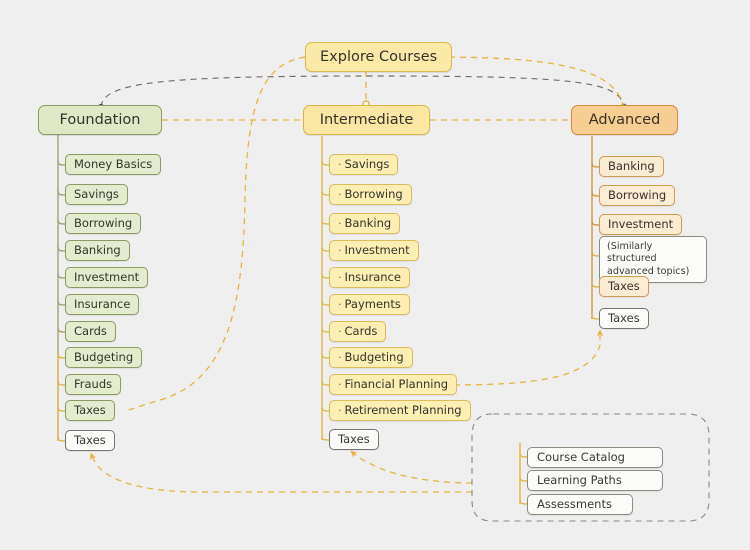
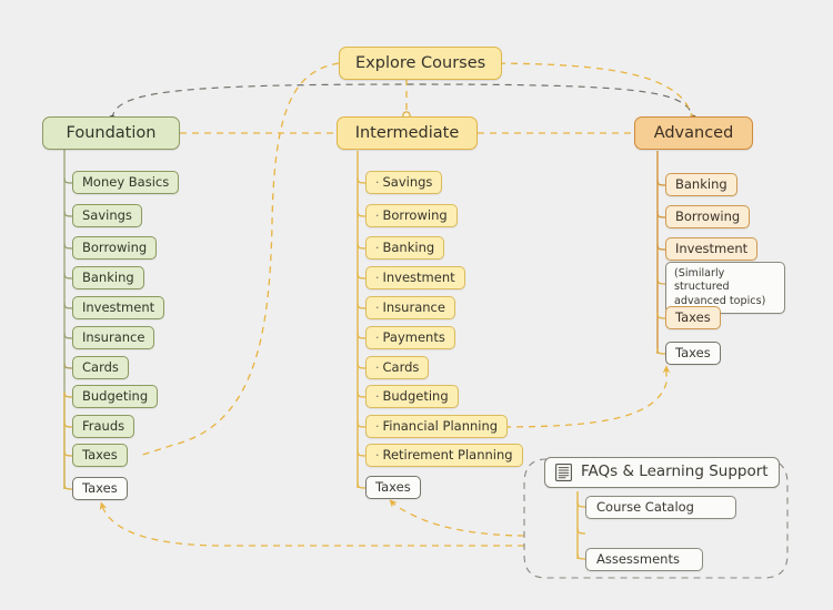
  Explore Courses
  Foundation
  Intermediate
  Advanced
  Money Basics
  Savings
  Borrowing
  Banking
  Investment
  Insurance
  Cards
  Budgeting
  Frauds
  Taxes
  Taxes
  ·
  Savings
  ·
  Borrowing
  ·
  Banking
  ·
  Investment
  ·
  Insurance
  ·
  Payments
  ·
  Cards
  ·
  Budgeting
  ·
  Financial Planning
  ·
  Retirement Planning
  Taxes
  Banking
  Borrowing
  Investment
  (Similarly structured advanced topics)
  Taxes
  Taxes
+ FAQs & Learning Support
  Course Catalog
- Learning Paths
  Assessments
